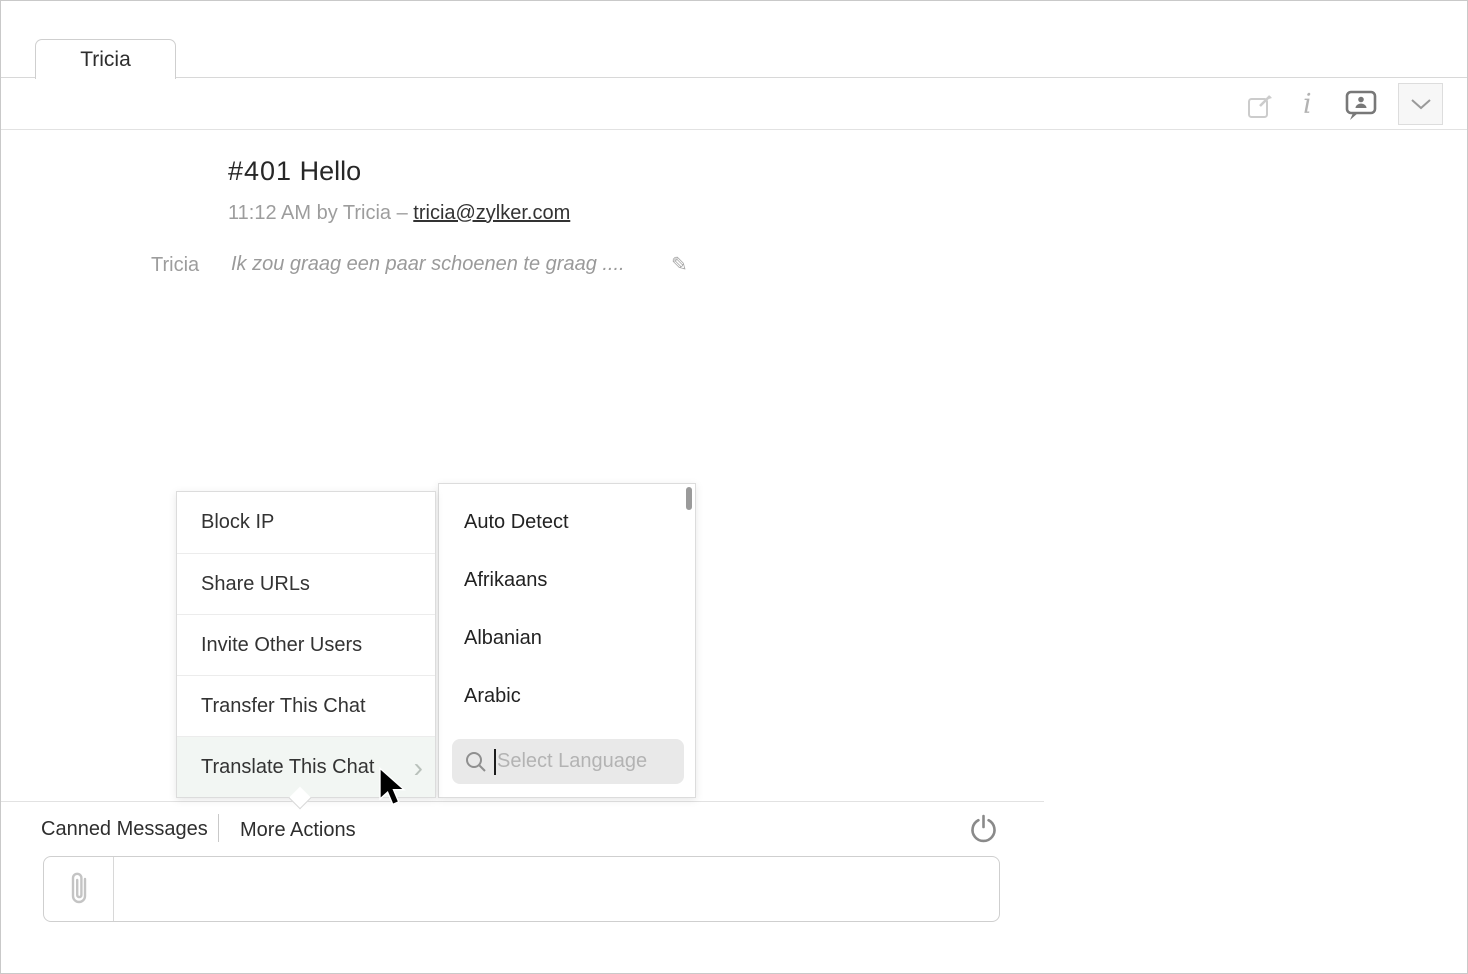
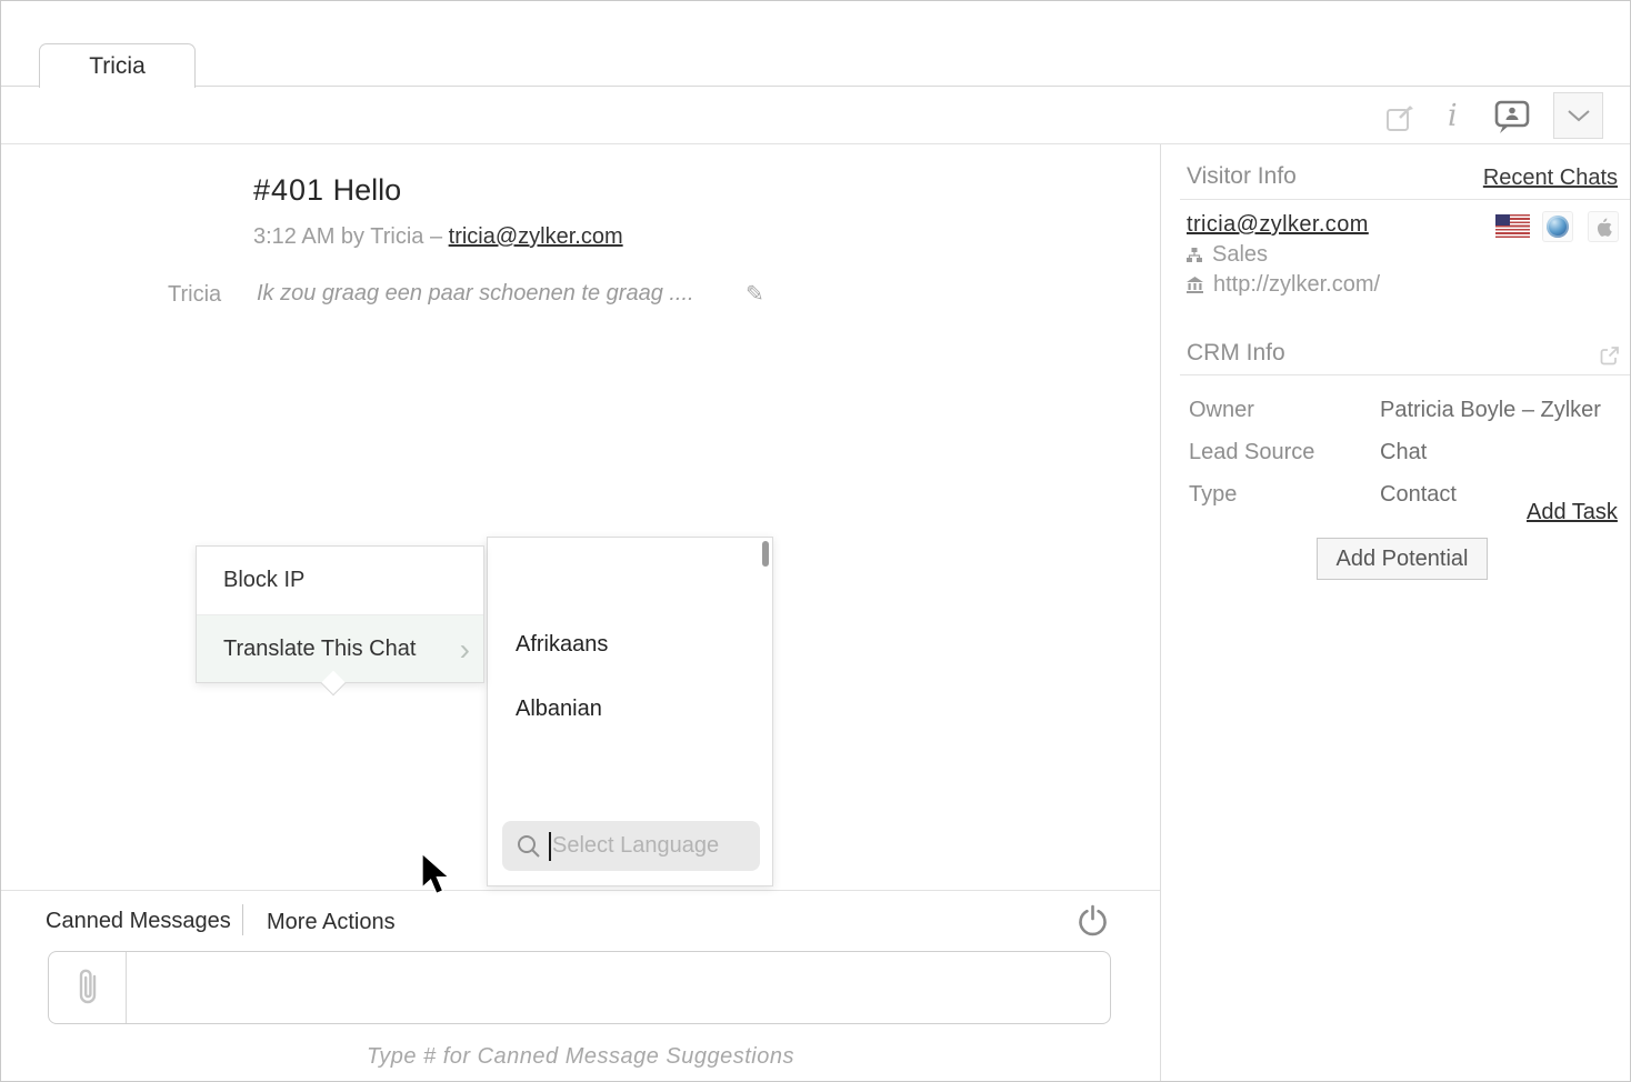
  Tricia
  i
  #401 Hello
- 11:12 AM by Tricia – tricia@zylker.com
+ 3:12 AM by Tricia – tricia@zylker.com
  Tricia
  Ik zou graag een paar schoenen te graag ....
  ✎
  Block IP
- Share URLs
- Invite Other Users
- Transfer This Chat
  Translate This Chat
  ›
- Auto Detect
  Afrikaans
  Albanian
- Arabic
  Select Language
  Canned Messages
  More Actions
+ Type # for Canned Message Suggestions
+ Visitor Info
+ Recent Chats
+ tricia@zylker.com
+ Sales
+ http://zylker.com/
+ CRM Info
+ Owner
+ Patricia Boyle – Zylker
+ Lead Source
+ Chat
+ Type
+ Contact
+ Add Task
+ Add Potential
